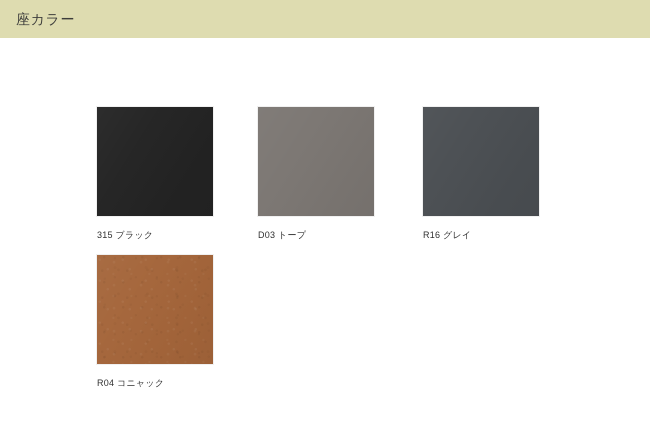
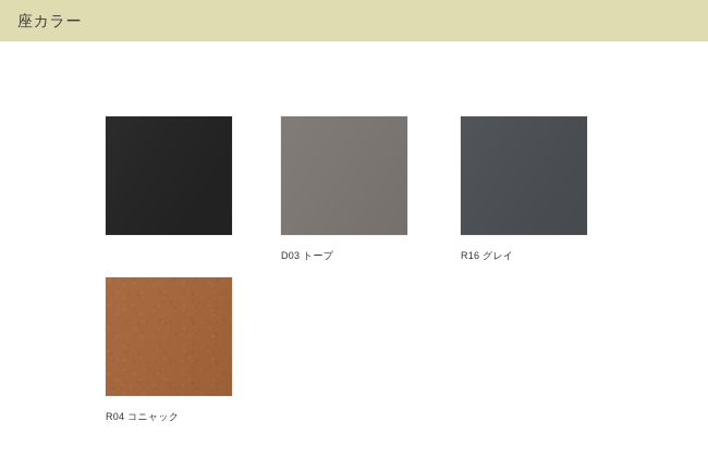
  座カラー
- 315 ブラック
  D03 トープ
  R16 グレイ
  R04 コニャック
